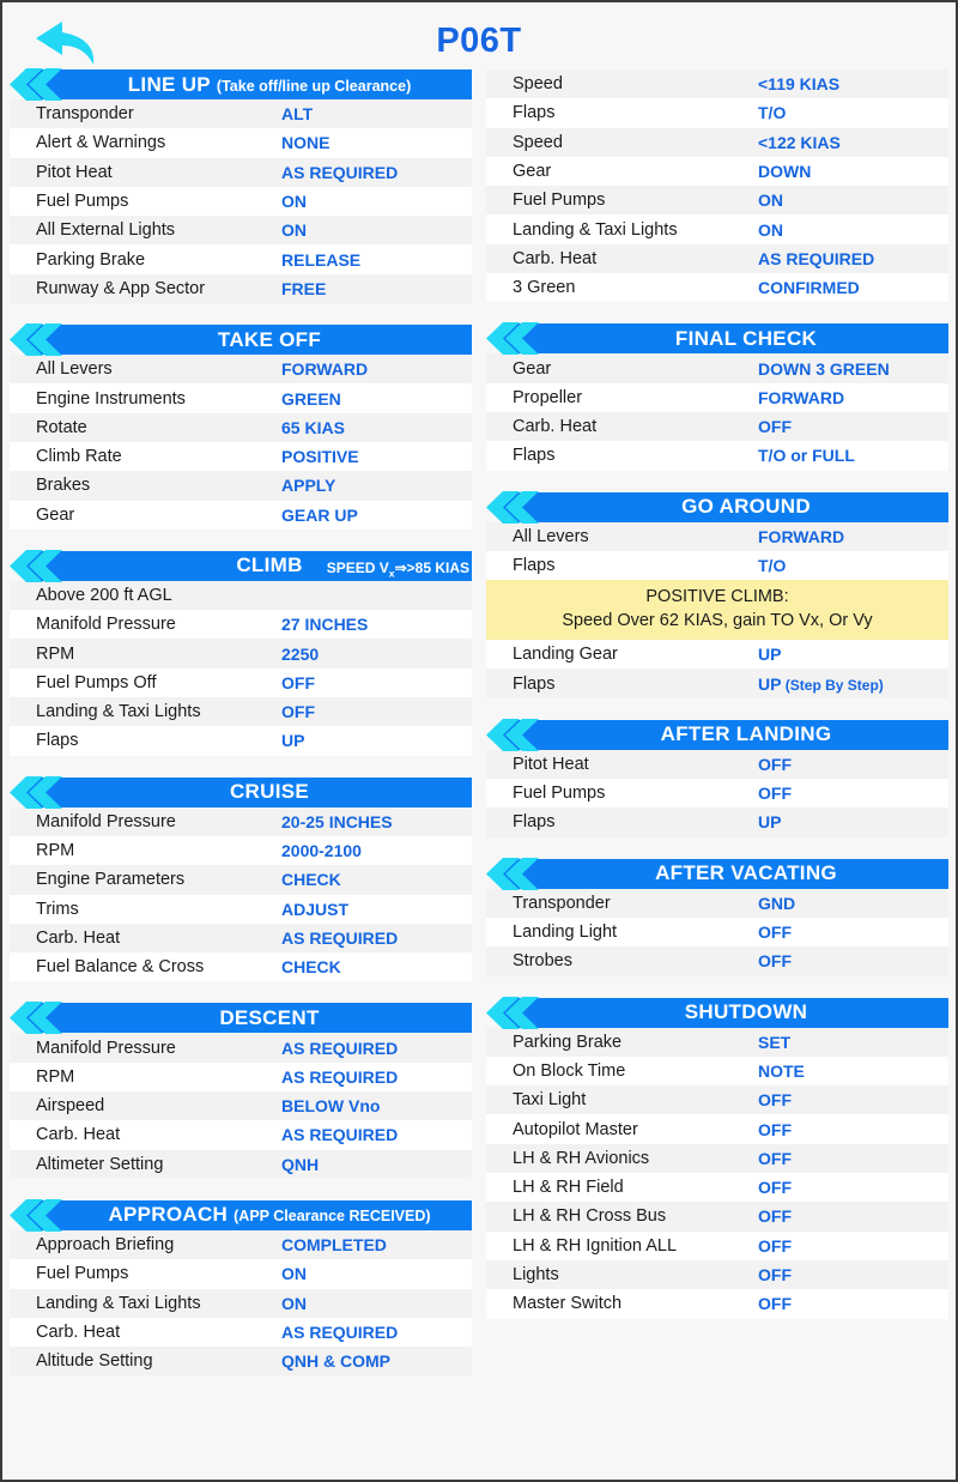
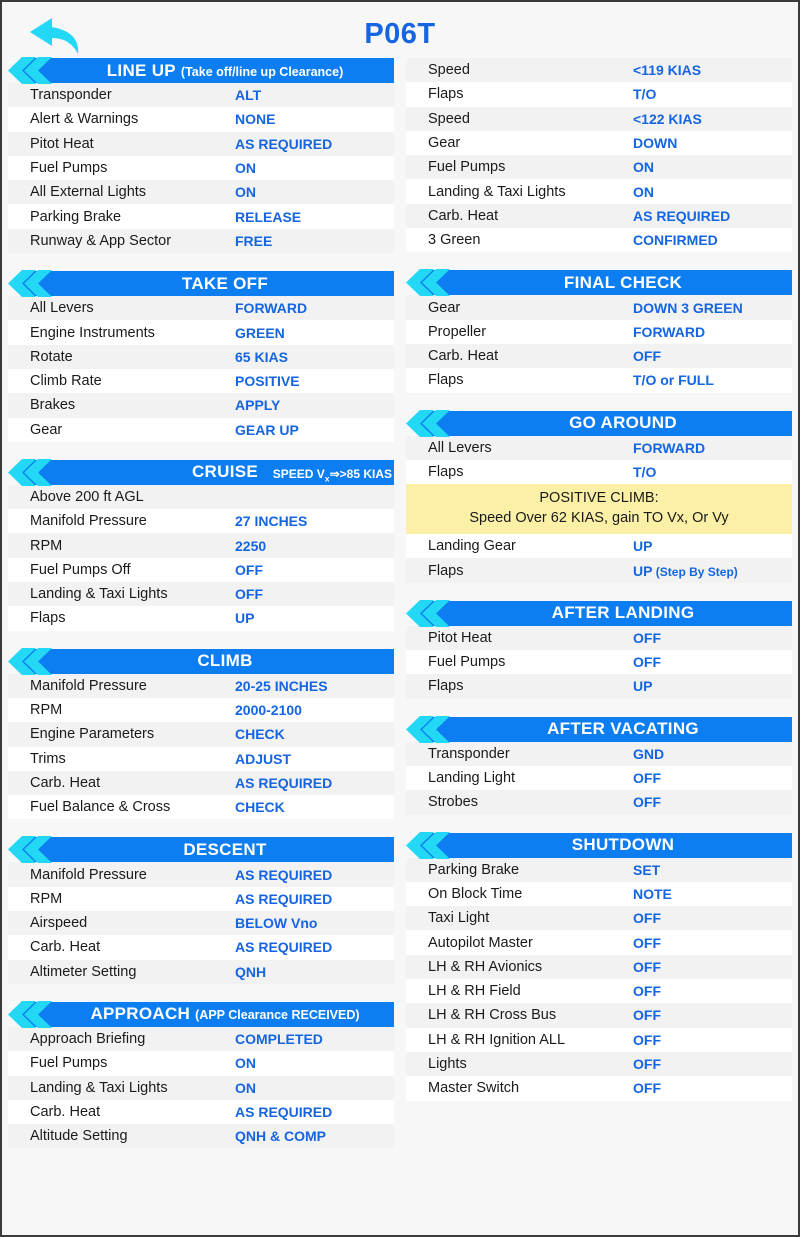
  P06T
  LINE UP
  (Take off/line up Clearance)
  Transponder
  ALT
  Alert & Warnings
  NONE
  Pitot Heat
  AS REQUIRED
  Fuel Pumps
  ON
  All External Lights
  ON
  Parking Brake
  RELEASE
  Runway & App Sector
  FREE
  TAKE OFF
  All Levers
  FORWARD
  Engine Instruments
  GREEN
  Rotate
  65 KIAS
  Climb Rate
  POSITIVE
  Brakes
  APPLY
  Gear
  GEAR UP
- CLIMB
+ CRUISE
  SPEED Vx⇒>85 KIAS
  Above 200 ft AGL
  Manifold Pressure
  27 INCHES
  RPM
  2250
  Fuel Pumps Off
  OFF
  Landing & Taxi Lights
  OFF
  Flaps
  UP
- CRUISE
+ CLIMB
  Manifold Pressure
  20-25 INCHES
  RPM
  2000-2100
  Engine Parameters
  CHECK
  Trims
  ADJUST
  Carb. Heat
  AS REQUIRED
  Fuel Balance & Cross
  CHECK
  DESCENT
  Manifold Pressure
  AS REQUIRED
  RPM
  AS REQUIRED
  Airspeed
  BELOW Vno
  Carb. Heat
  AS REQUIRED
  Altimeter Setting
  QNH
  APPROACH
  (APP Clearance RECEIVED)
  Approach Briefing
  COMPLETED
  Fuel Pumps
  ON
  Landing & Taxi Lights
  ON
  Carb. Heat
  AS REQUIRED
  Altitude Setting
  QNH & COMP
  Speed
  <119 KIAS
  Flaps
  T/O
  Speed
  <122 KIAS
  Gear
  DOWN
  Fuel Pumps
  ON
  Landing & Taxi Lights
  ON
  Carb. Heat
  AS REQUIRED
  3 Green
  CONFIRMED
  FINAL CHECK
  Gear
  DOWN 3 GREEN
  Propeller
  FORWARD
  Carb. Heat
  OFF
  Flaps
  T/O or FULL
  GO AROUND
  All Levers
  FORWARD
  Flaps
  T/O
  POSITIVE CLIMB:
  Speed Over 62 KIAS, gain TO Vx, Or Vy
  Landing Gear
  UP
  Flaps
  UP (Step By Step)
  AFTER LANDING
  Pitot Heat
  OFF
  Fuel Pumps
  OFF
  Flaps
  UP
  AFTER VACATING
  Transponder
  GND
  Landing Light
  OFF
  Strobes
  OFF
  SHUTDOWN
  Parking Brake
  SET
  On Block Time
  NOTE
  Taxi Light
  OFF
  Autopilot Master
  OFF
  LH & RH Avionics
  OFF
  LH & RH Field
  OFF
  LH & RH Cross Bus
  OFF
  LH & RH Ignition ALL
  OFF
  Lights
  OFF
  Master Switch
  OFF
